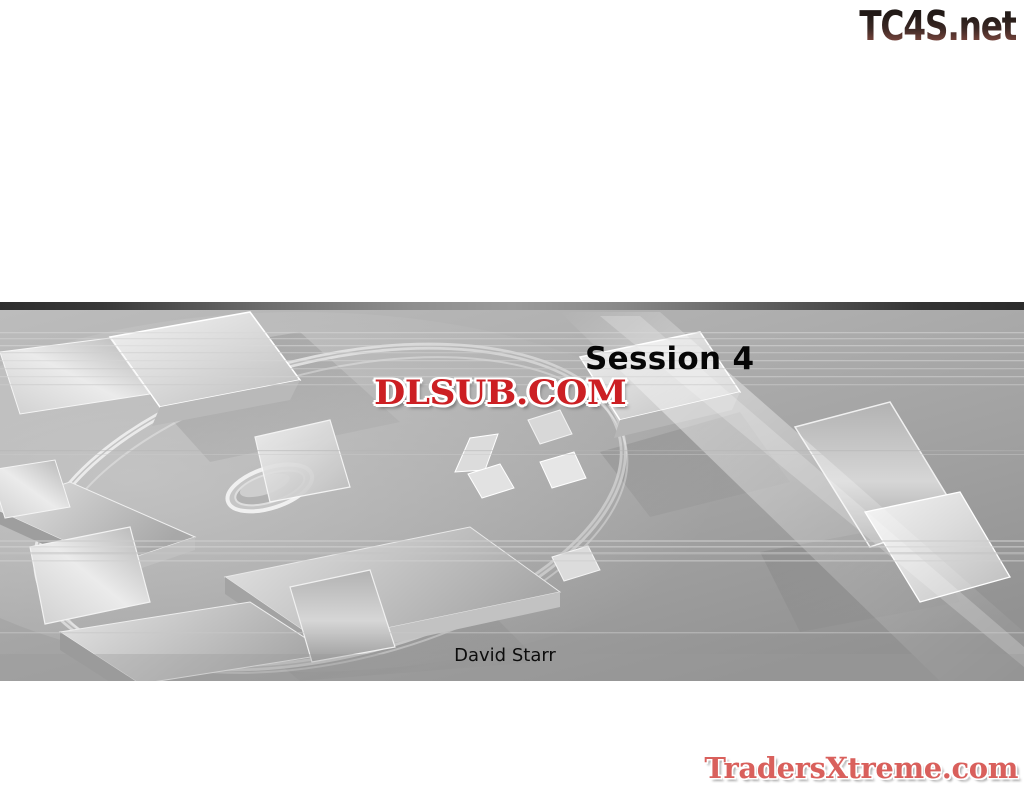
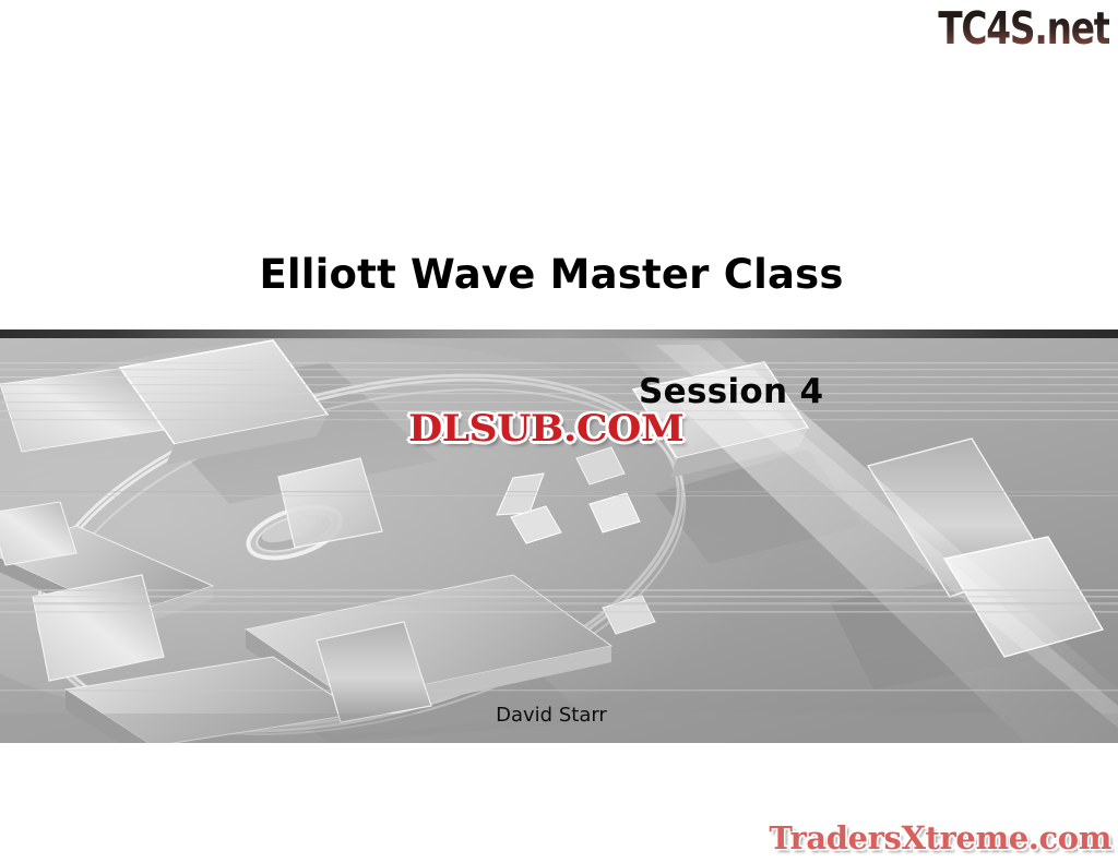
  TC4S.net
+ Elliott Wave Master Class
  Session 4
  DLSUB.COM
  David Starr
  TradersXtreme.com
